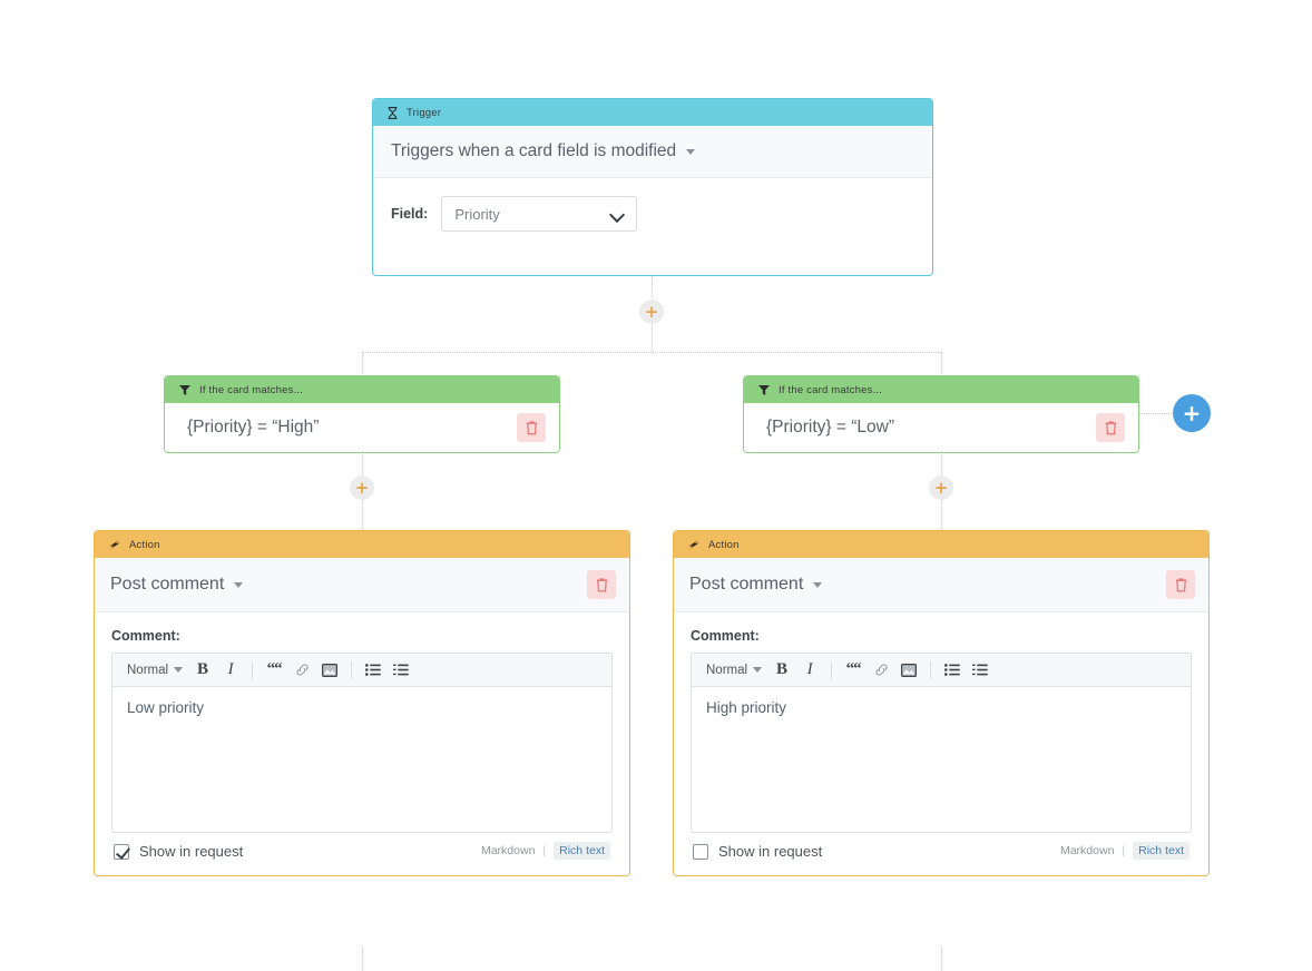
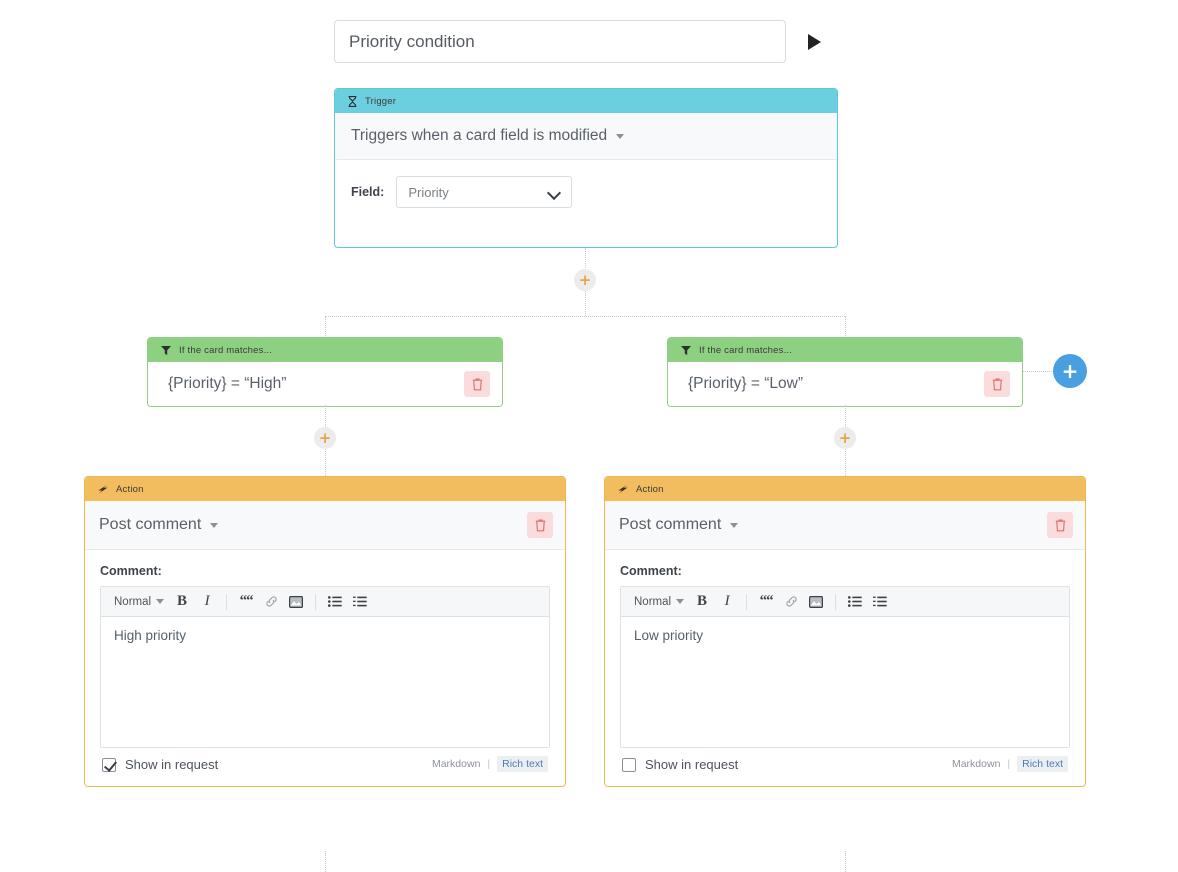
+ Priority condition
  Trigger
  Triggers when a card field is modified
  Field:
  Priority
  +
  If the card matches...
  {Priority} = “High”
  If the card matches...
  {Priority} = “Low”
  +
  +
  +
  Action
  Post comment
  Comment:
  Normal
  B
  I
  ““
- Low priority
+ High priority
  Show in request
  Markdown
  |
  Rich text
  Action
  Post comment
  Comment:
  Normal
  B
  I
  ““
- High priority
+ Low priority
  Show in request
  Markdown
  |
  Rich text
